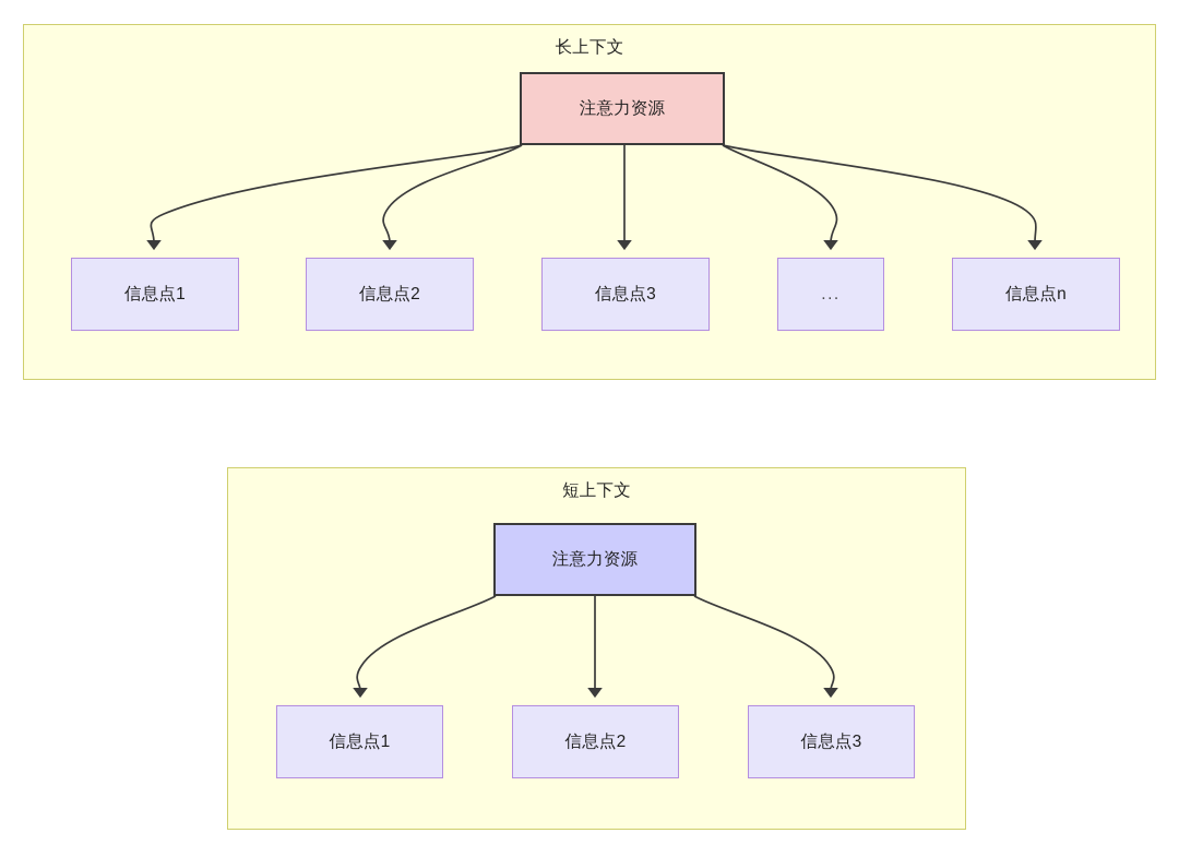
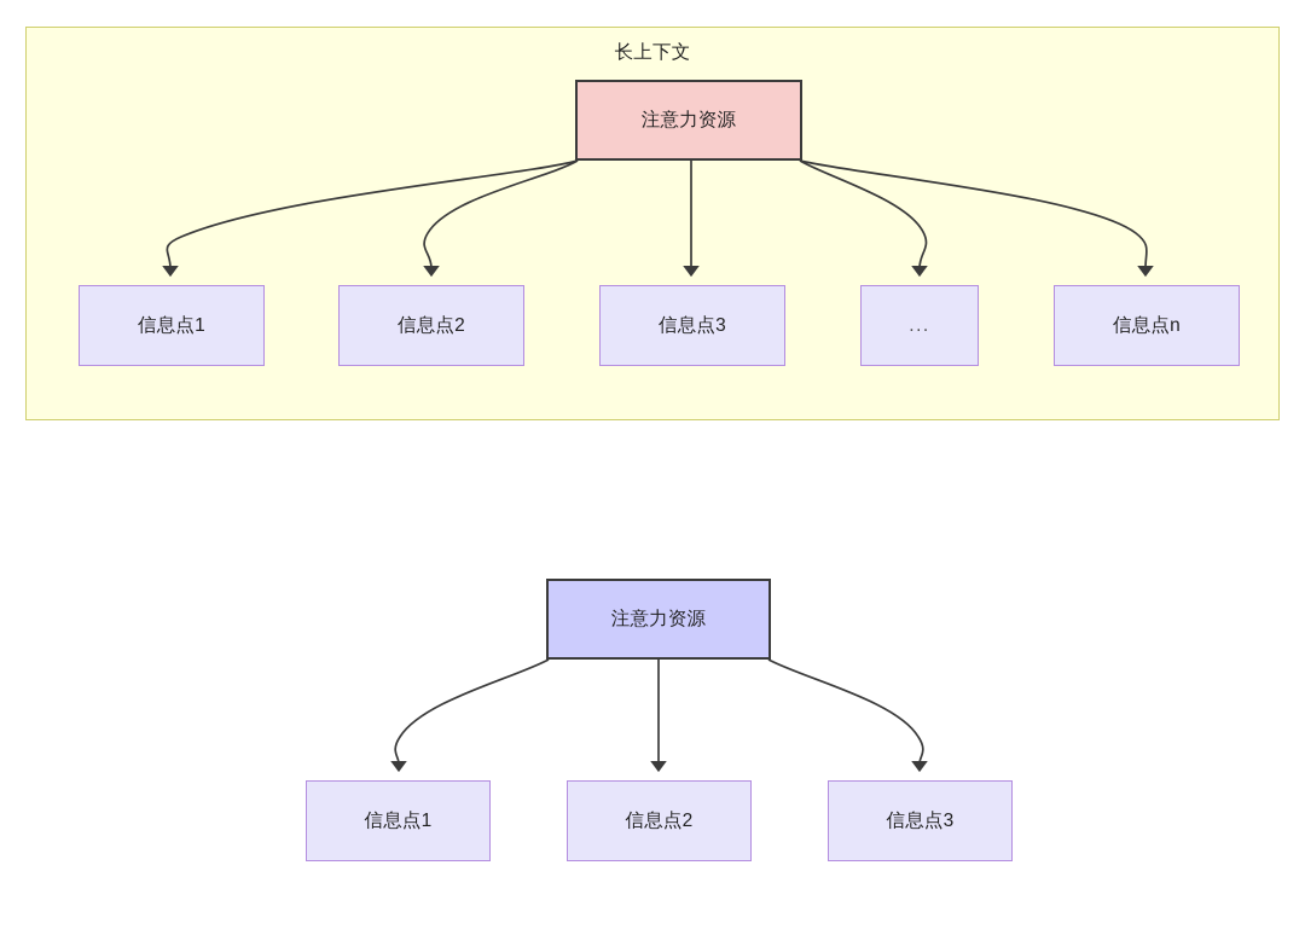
  长上下文
- 短上下文
  注意力资源
  信息点1
  信息点2
  信息点3
  ...
  信息点n
  注意力资源
  信息点1
  信息点2
  信息点3
